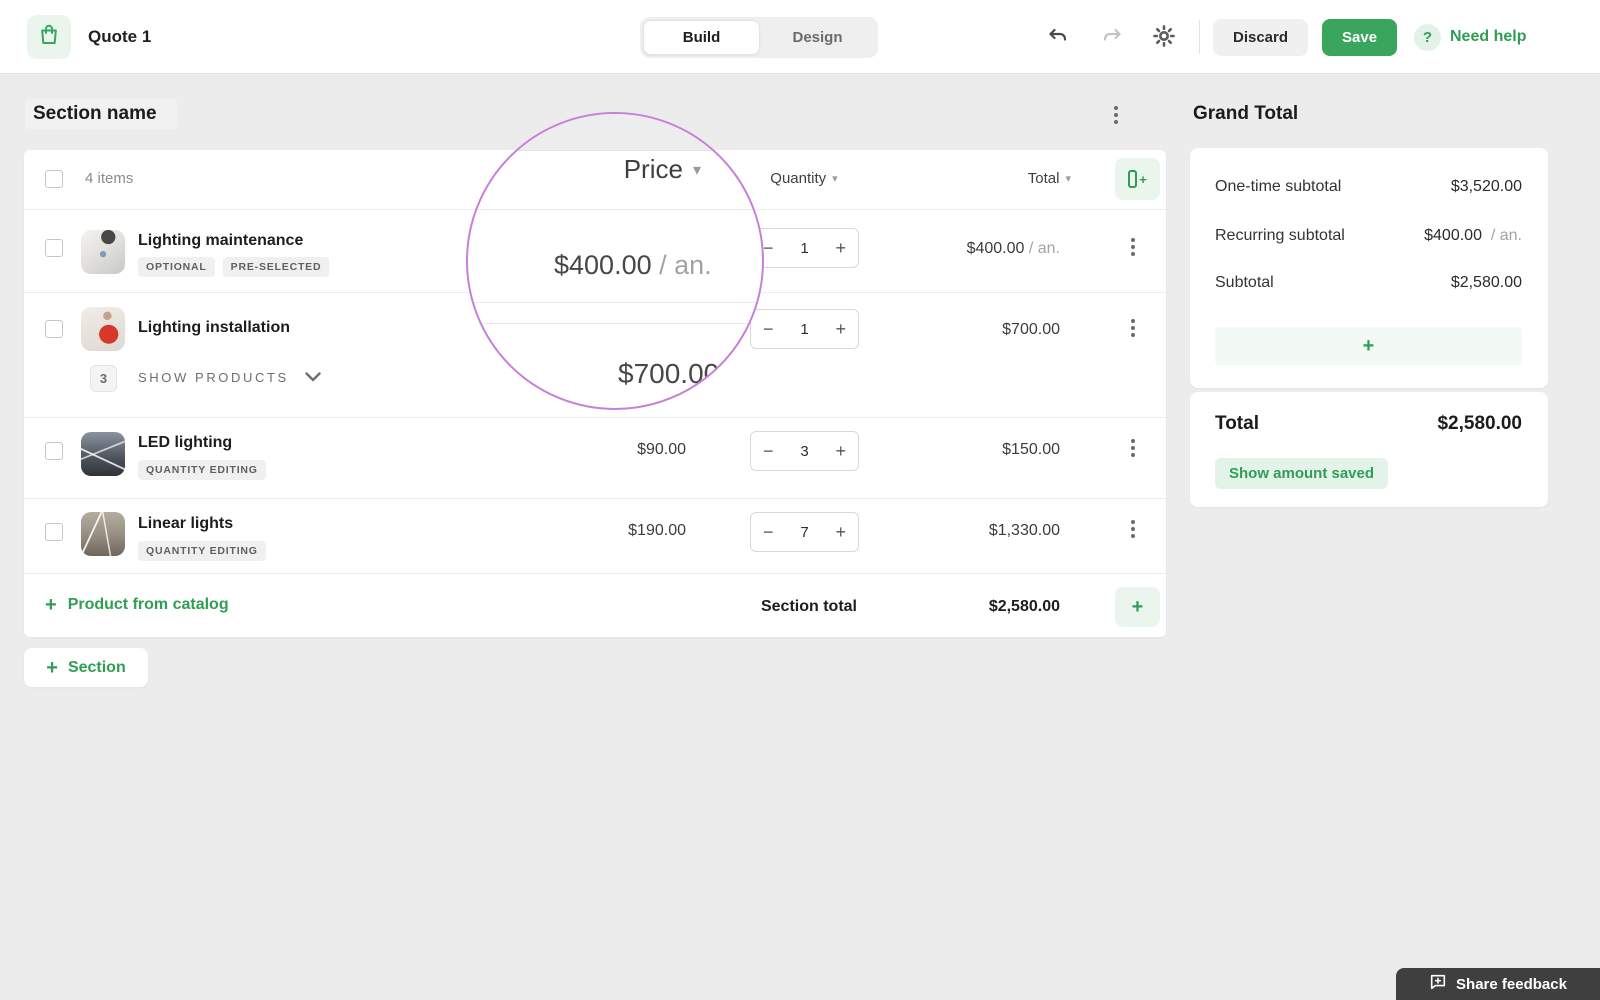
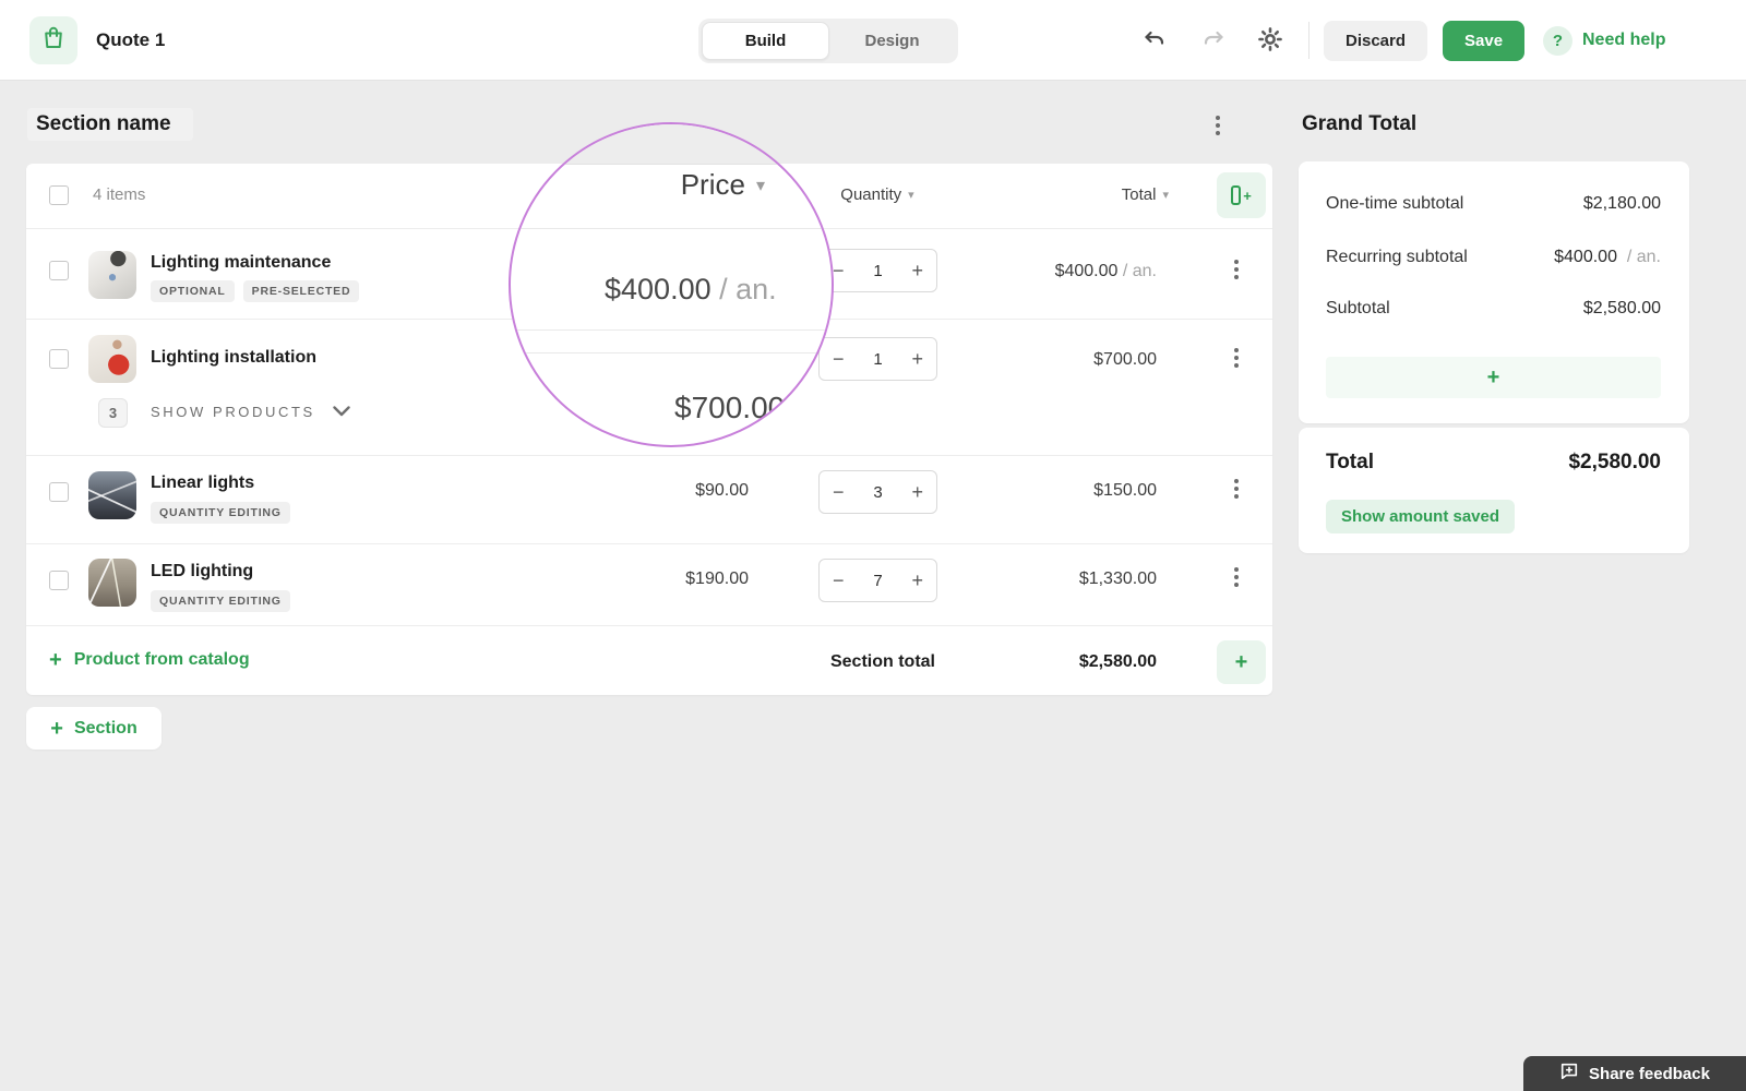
  Quote 1
  Build
  Design
  Discard
  Save
  ?
  Need help
  Section name
  4 items
  Quantity
  ▾
  Total
  ▾
  +
  Lighting maintenance
  OPTIONAL
  PRE-SELECTED
  −
  1
  +
  $400.00 / an.
  Lighting installation
  3
  SHOW PRODUCTS
  −
  1
  +
  $700.00
- LED lighting
+ Linear lights
  QUANTITY EDITING
  $90.00
  −
  3
  +
  $150.00
- Linear lights
+ LED lighting
  QUANTITY EDITING
  $190.00
  −
  7
  +
  $1,330.00
  +
  Product from catalog
  Section total
  $2,580.00
  +
  +
  Section
  Grand Total
  One-time subtotal
- $3,520.00
+ $2,180.00
  Recurring subtotal
  $400.00 / an.
  Subtotal
  $2,580.00
  +
  Total
  $2,580.00
  Show amount saved
  Share feedback
  Price
  ▾
  $400.00 / an.
  $700.00
